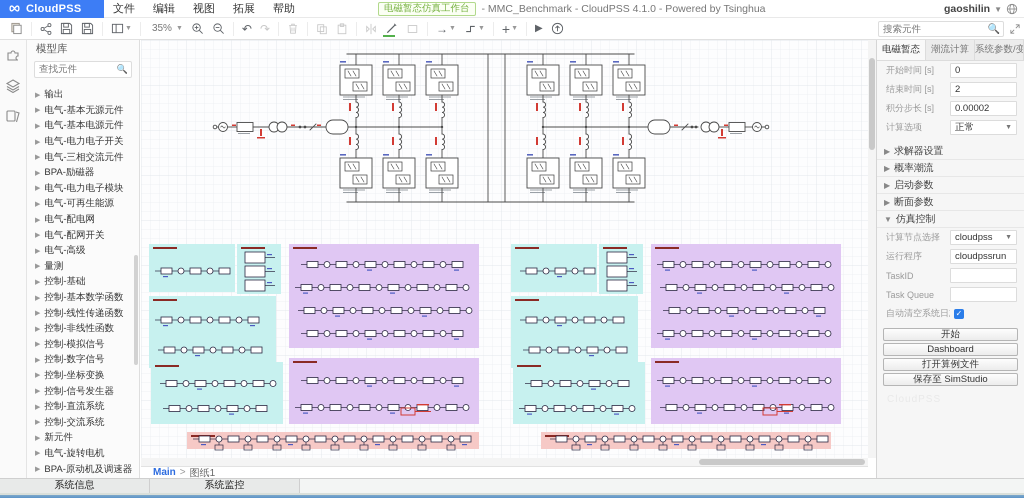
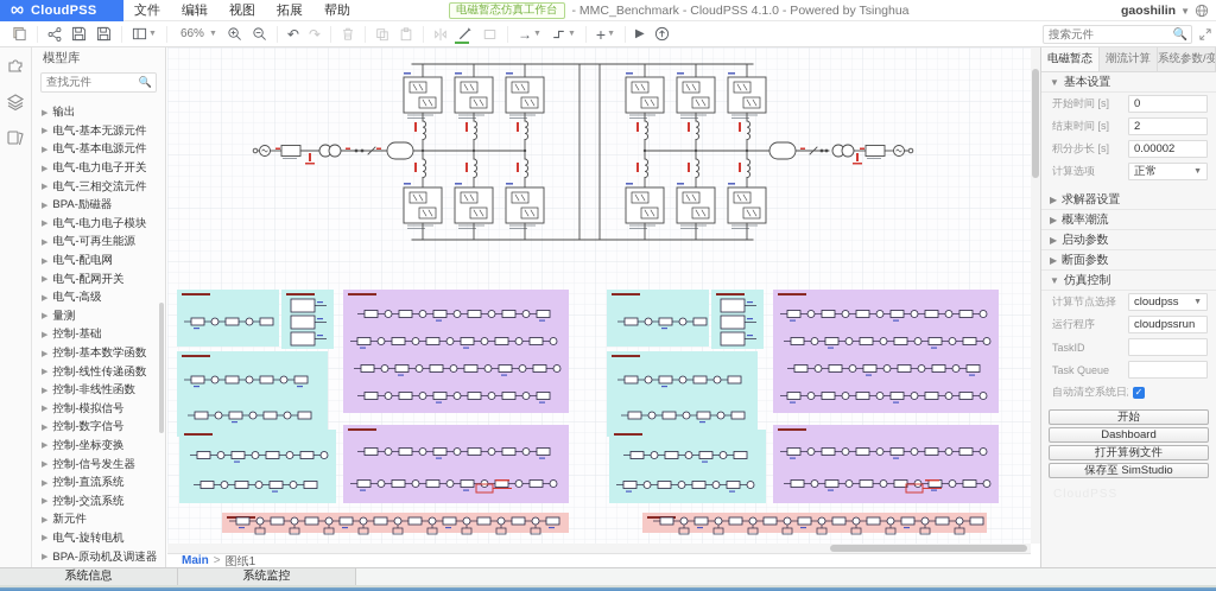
  CloudPSS
  文件
  编辑
  视图
  拓展
  帮助
  电磁暂态仿真工作台
  - MMC_Benchmark - CloudPSS 4.1.0 - Powered by Tsinghua
  gaoshilin
  ▼
- 35%
+ 66%
  ↶
  ↷
  →
  +
  ▶
  搜索元件
  🔍
  模型库
  查找元件
  🔍
  输出
  电气-基本无源元件
  电气-基本电源元件
  电气-电力电子开关
  电气-三相交流元件
  BPA-励磁器
  电气-电力电子模块
  电气-可再生能源
  电气-配电网
  电气-配网开关
  电气-高级
  量测
  控制-基础
  控制-基本数学函数
  控制-线性传递函数
  控制-非线性函数
  控制-模拟信号
  控制-数字信号
  控制-坐标变换
  控制-信号发生器
  控制-直流系统
  控制-交流系统
  新元件
  电气-旋转电机
  BPA-原动机及调速器
  Main
  >
  图纸1
  电磁暂态
  潮流计算
  系统参数/变
+ ▼ 基本设置
  开始时间 [s]
  0
  结束时间 [s]
  2
  积分步长 [s]
  0.00002
  计算选项
  正常
  ▶ 求解器设置
  ▶ 概率潮流
  ▶ 启动参数
  ▶ 断面参数
  ▼ 仿真控制
  计算节点选择
  cloudpss
  运行程序
  cloudpssrun
  TaskID
  Task Queue
  自动清空系统日
  ✓
  开始
  Dashboard
  打开算例文件
  保存至 SimStudio
  系统信息
  系统监控
